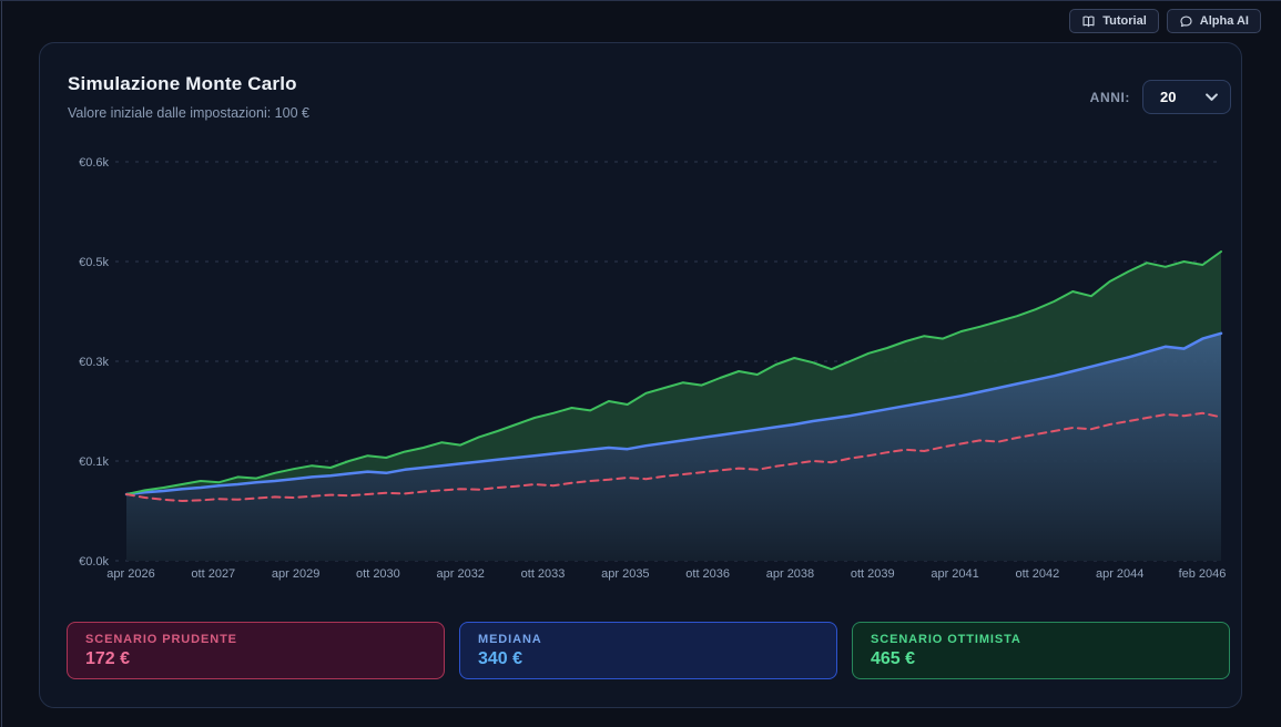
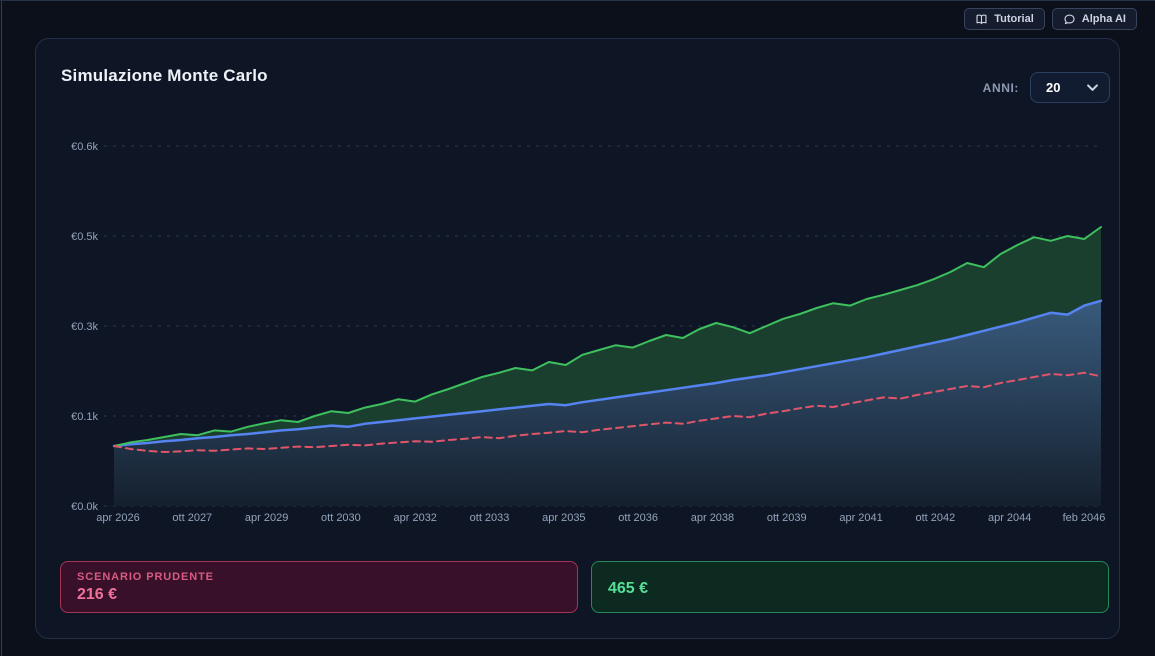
  Tutorial
  Alpha AI
  Simulazione Monte Carlo
- Valore iniziale dalle impostazioni: 100 €
  ANNI:
  20
  €0.6k
  €0.5k
  €0.3k
  €0.1k
  €0.0k
  apr 2026
  ott 2027
  apr 2029
  ott 2030
  apr 2032
  ott 2033
  apr 2035
  ott 2036
  apr 2038
  ott 2039
  apr 2041
  ott 2042
  apr 2044
  feb 2046
  SCENARIO PRUDENTE
- 172 €
+ 216 €
- MEDIANA
- 340 €
- SCENARIO OTTIMISTA
  465 €
